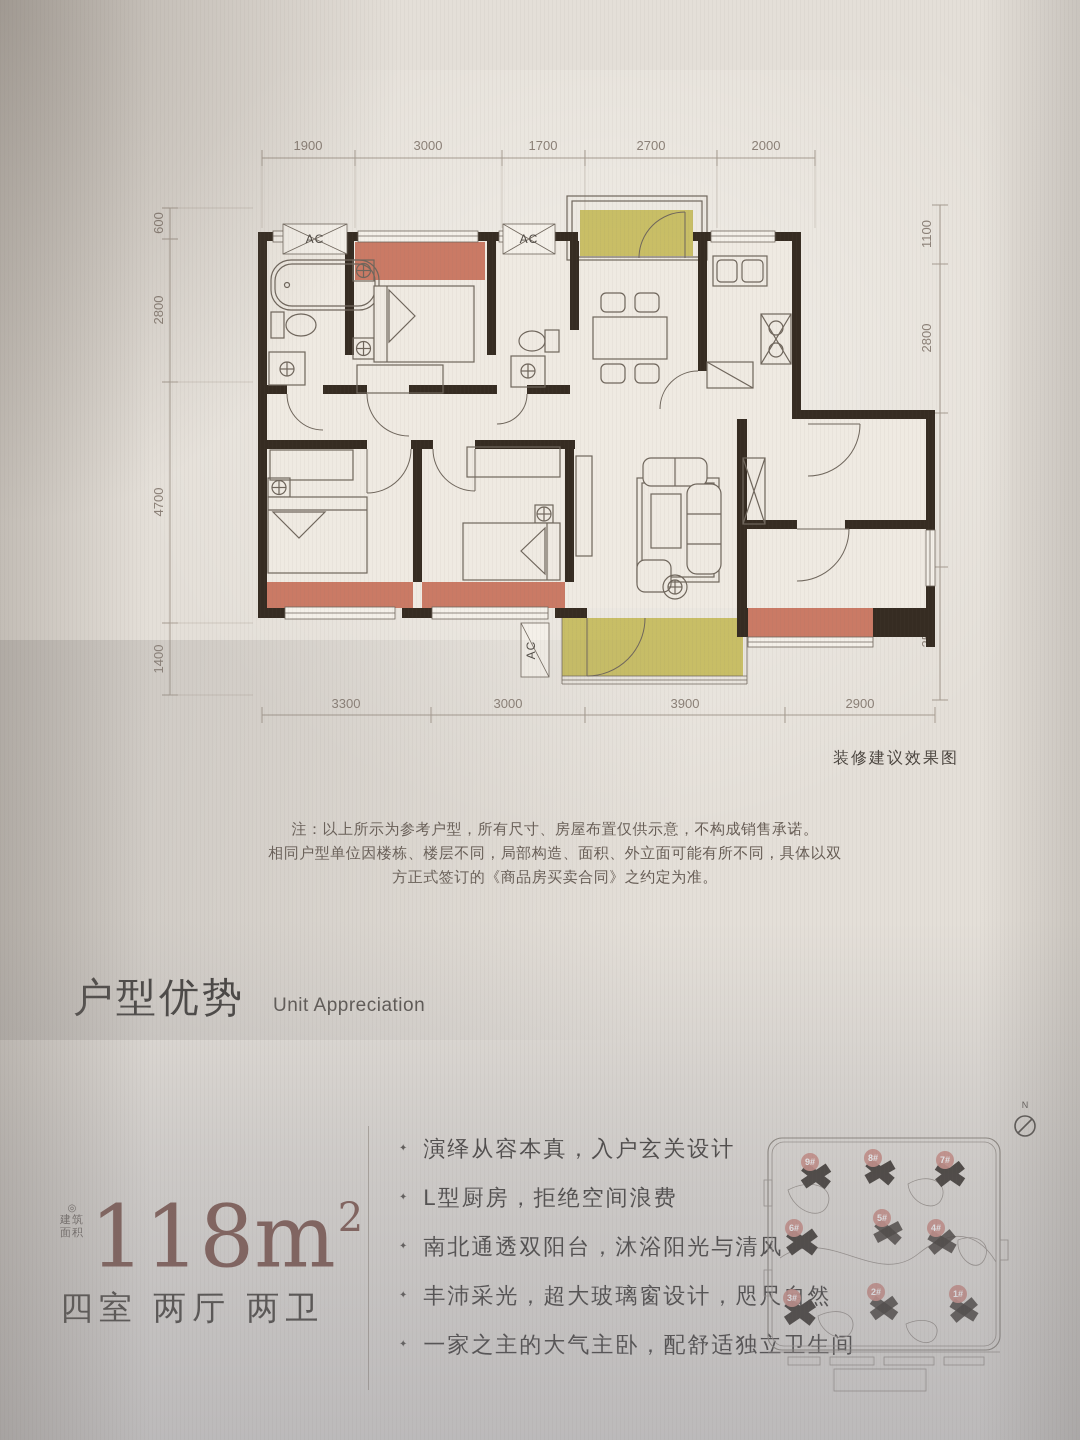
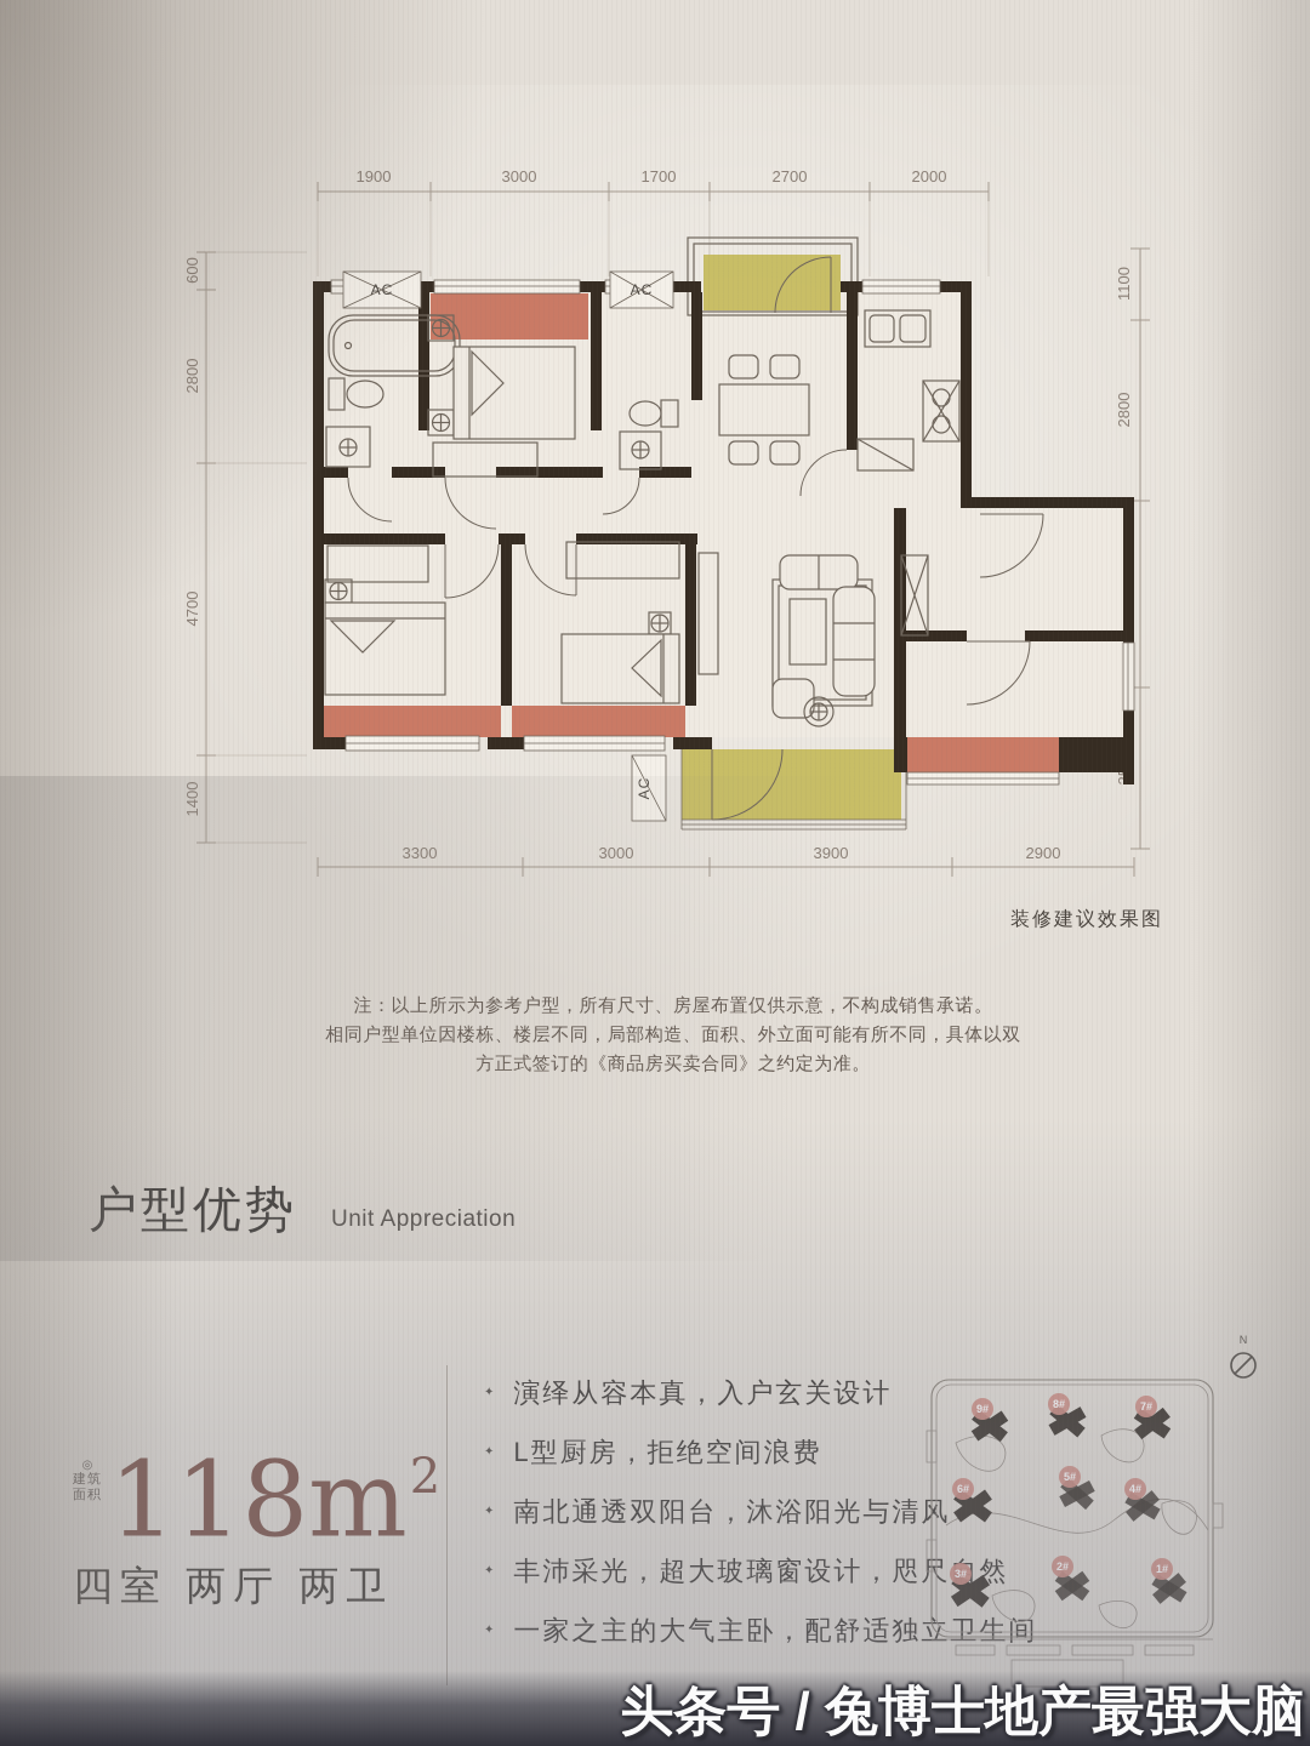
+ 头条号 / 兔博士地产最强大脑
